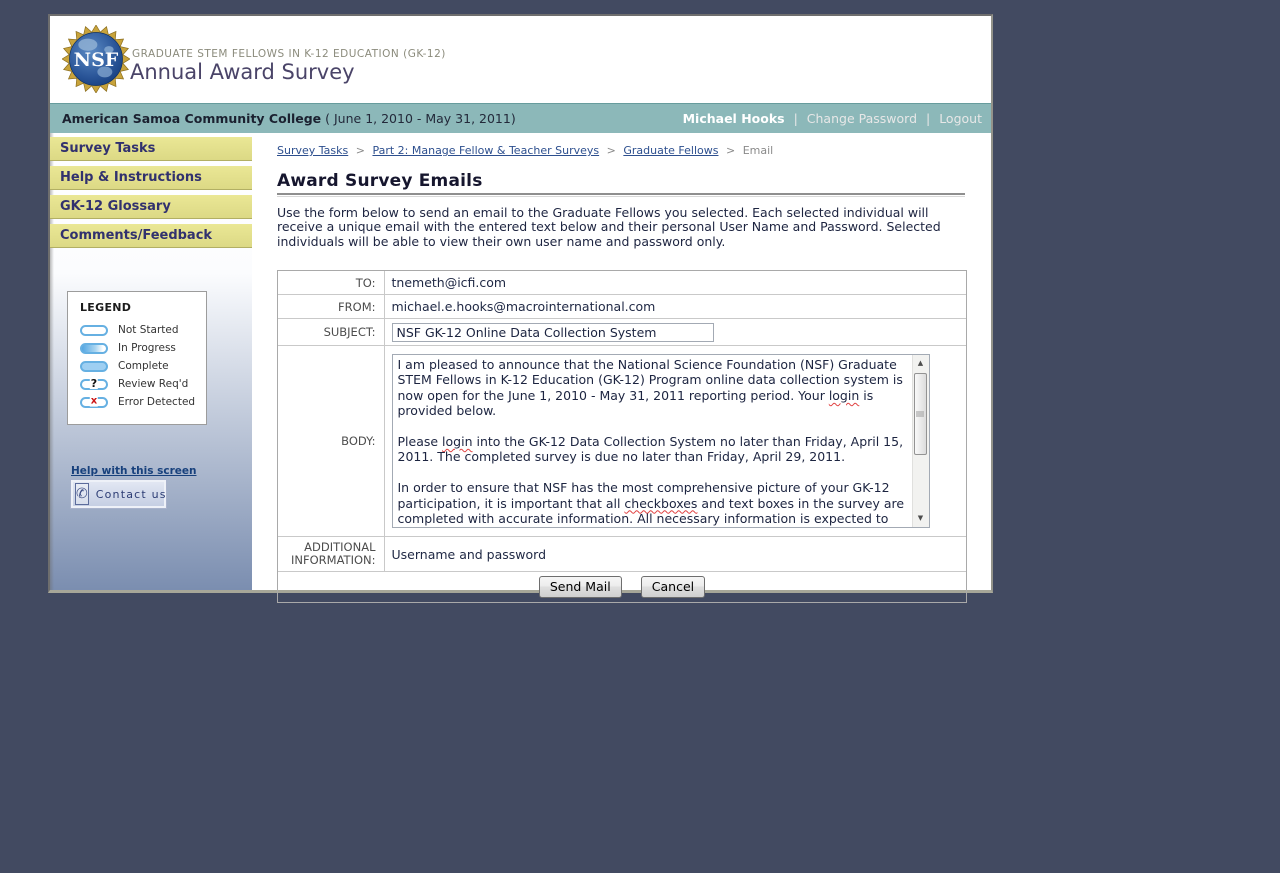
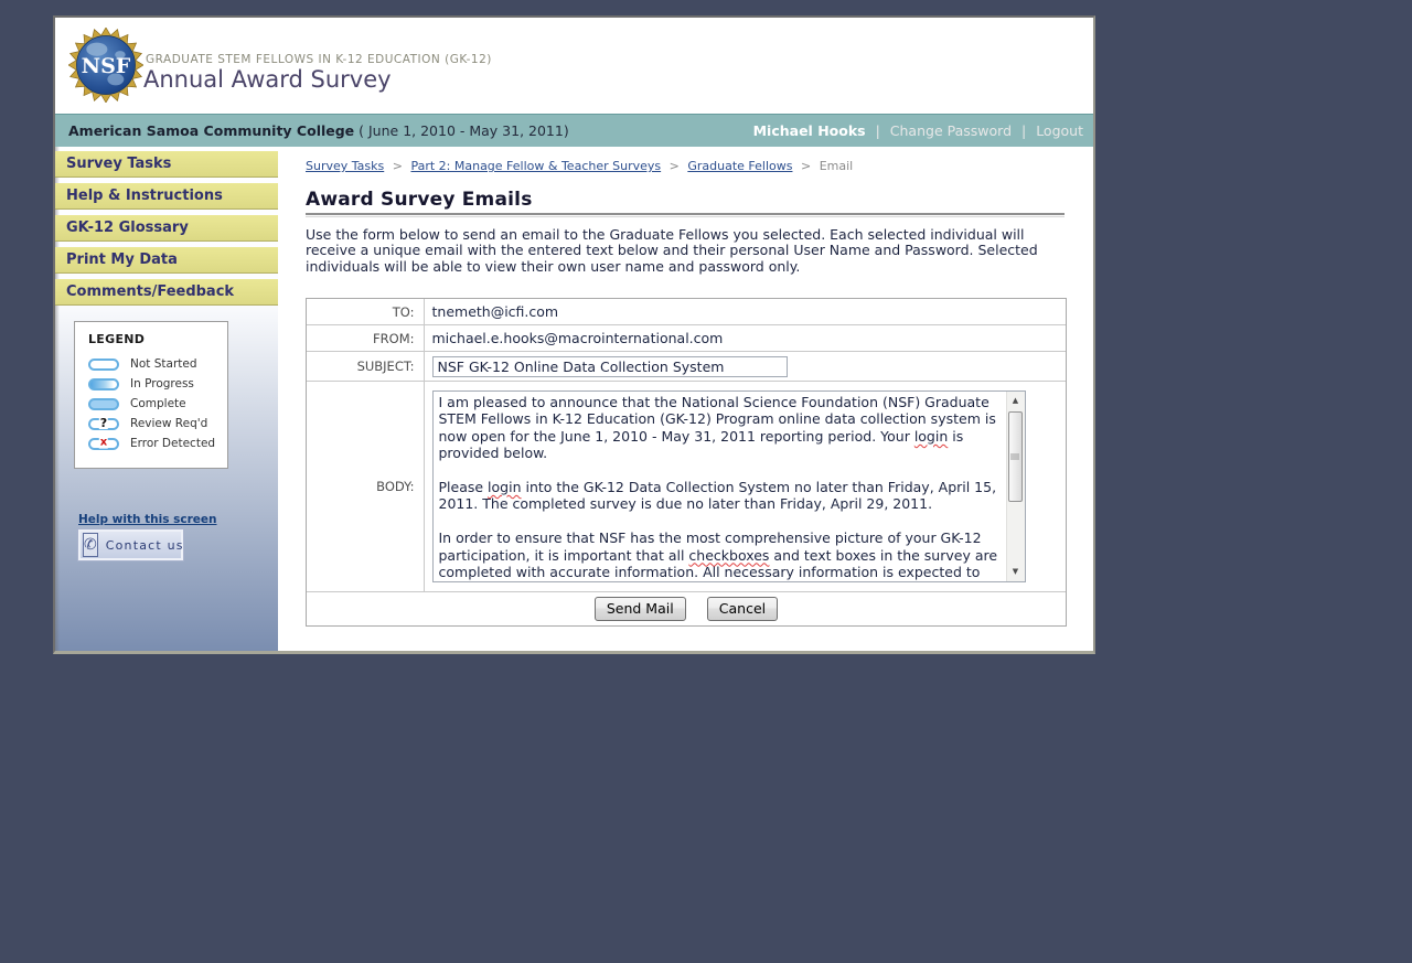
  NSF
  GRADUATE STEM FELLOWS IN K-12 EDUCATION (GK-12)
  Annual Award Survey
  American Samoa Community College ( June 1, 2010 - May 31, 2011)
  Michael Hooks | Change Password | Logout
  Survey Tasks
  Help & Instructions
  GK-12 Glossary
+ Print My Data
  Comments/Feedback
  LEGEND
  Not Started
  In Progress
  Complete
  ?
  Review Req'd
  x
  Error Detected
  Help with this screen
  ✆
  Contact us
  Survey Tasks > Part 2: Manage Fellow & Teacher Surveys > Graduate Fellows > Email
  Award Survey Emails
  Use the form below to send an email to the Graduate Fellows you selected. Each selected individual will receive a unique email with the entered text below and their personal User Name and Password. Selected individuals will be able to view their own user name and password only.
  TO:	tnemeth@icfi.com
  FROM:	michael.e.hooks@macrointernational.com
  SUBJECT:	NSF GK-12 Online Data Collection System
  BODY:	I am pleased to announce that the National Science Foundation (NSF) Graduate STEM Fellows in K-12 Education (GK-12) Program online data collection system is now open for the June 1, 2010 - May 31, 2011 reporting period. Your login is provided below. Please login into the GK-12 Data Collection System no later than Friday, April 15, 2011. The completed survey is due no later than Friday, April 29, 2011. In order to ensure that NSF has the most comprehensive picture of your GK-12 participation, it is important that all checkboxes and text boxes in the survey are completed with accurate information. All necessary information is expected to ▲ ▼
- ADDITIONAL INFORMATION:	Username and password
  Send Mail Cancel
